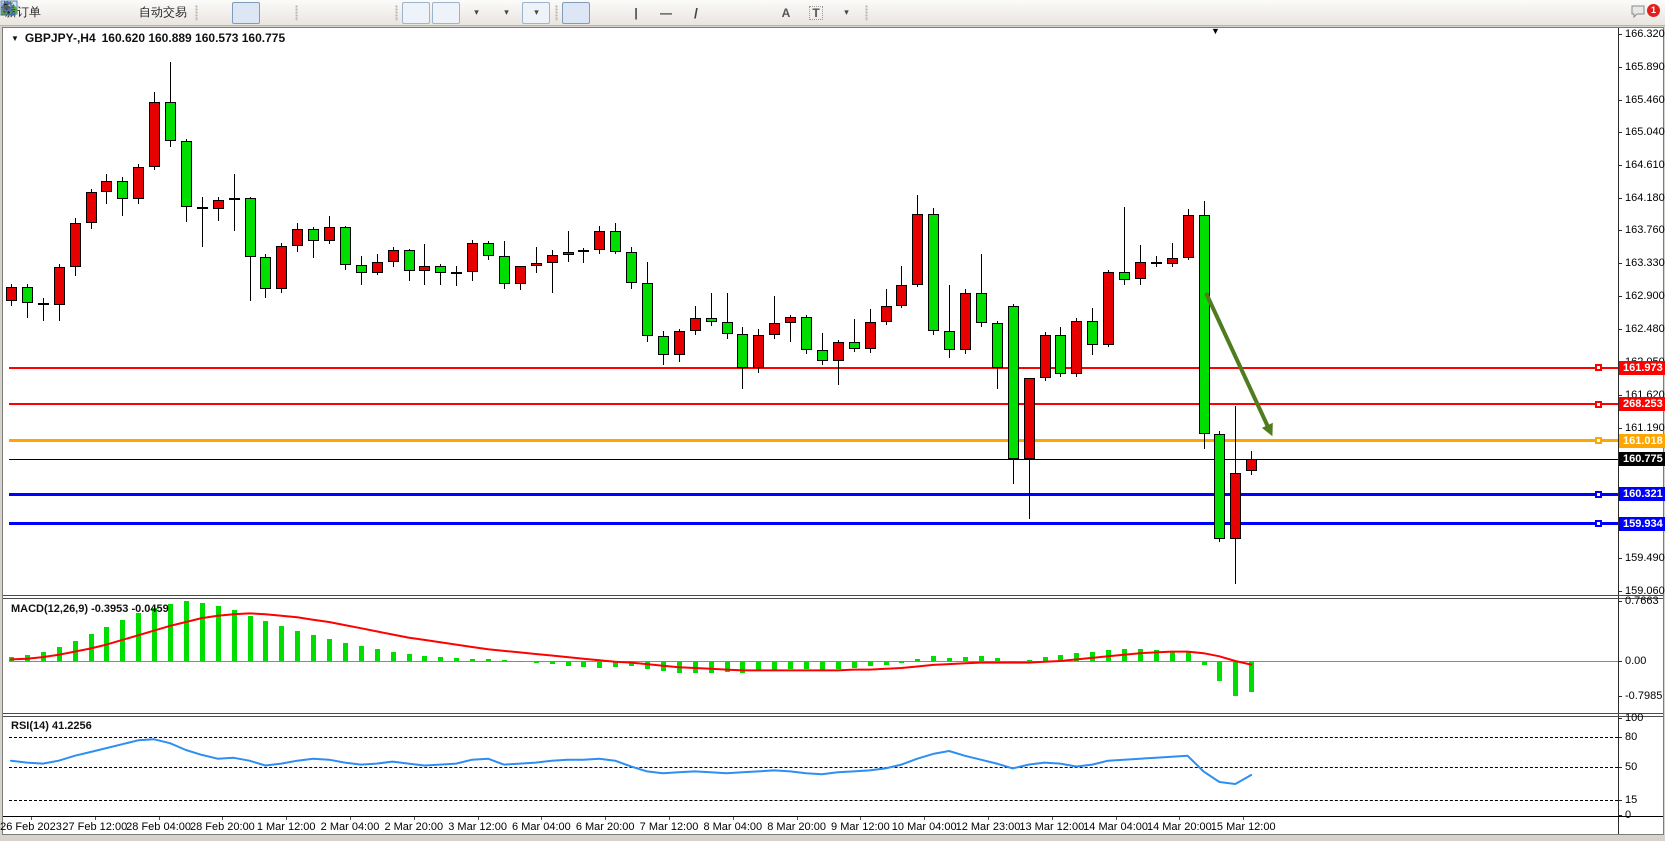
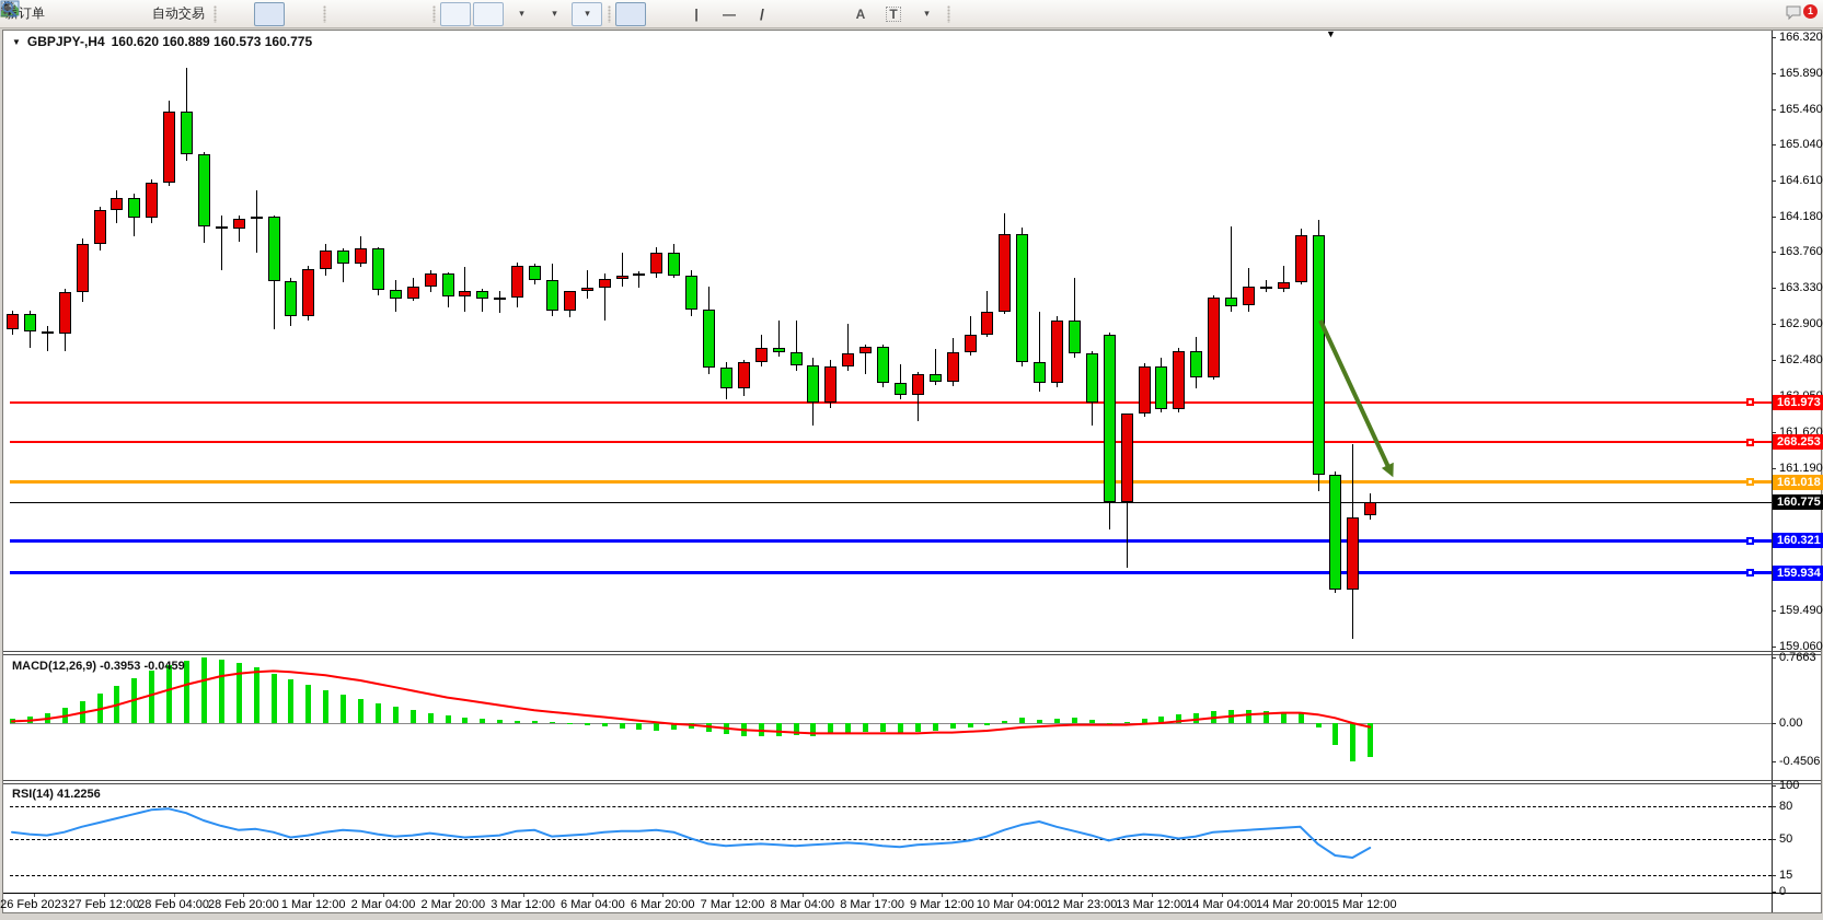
  自动交易
  ▾
  ▾
  ▾
  |
  —
  /
  A
  T
  ▾
  1
  ▼
  GBPJPY-,H4
  160.620 160.889 160.573 160.775
  MACD(12,26,9) -0.3953 -0.0459
  RSI(14) 41.2256
  166.320
  165.890
  165.460
  165.040
  164.610
  164.180
  163.760
  163.330
  162.900
  162.480
  161.620
  161.190
  159.490
  159.060
  26 Feb 2023
  27 Feb 12:00
  28 Feb 04:00
  28 Feb 20:00
  1 Mar 12:00
  2 Mar 04:00
  2 Mar 20:00
  3 Mar 12:00
  6 Mar 04:00
  6 Mar 20:00
  7 Mar 12:00
  8 Mar 04:00
- 8 Mar 20:00
+ 8 Mar 17:00
  9 Mar 12:00
  10 Mar 04:00
  12 Mar 23:00
  13 Mar 12:00
  14 Mar 04:00
  14 Mar 20:00
  15 Mar 12:00
  161.973
  268.253
  161.018
  160.775
  160.321
  159.934
  ▼
  0.7663
  0.00
- -0.7985
+ -0.4506
  100
  80
  50
  15
  0
